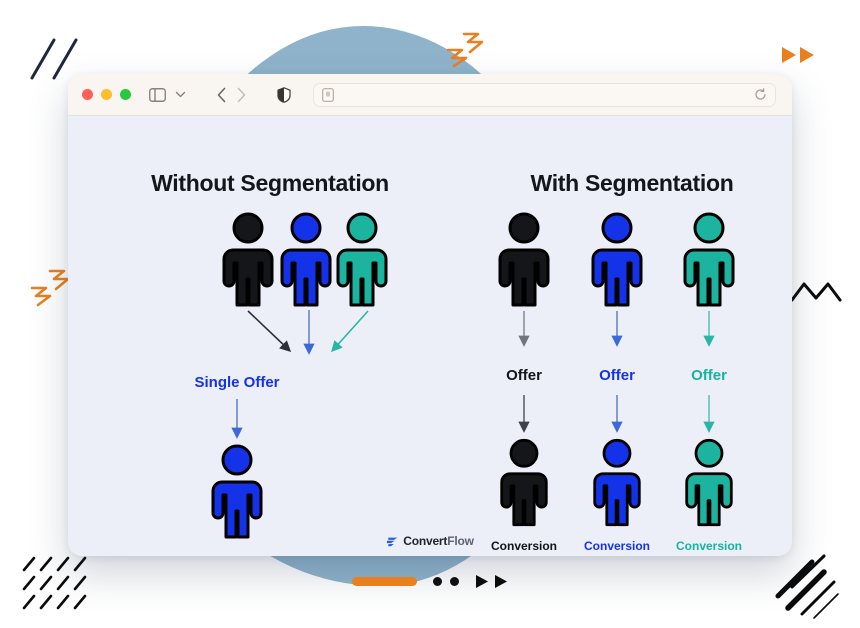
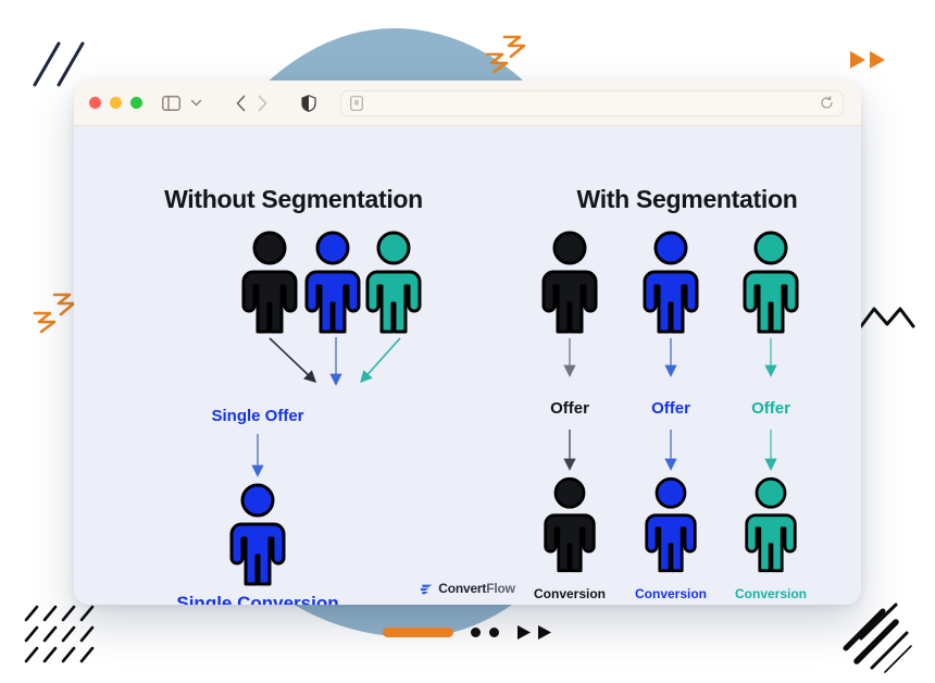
  Without Segmentation
  Single Offer
+ Single Conversion
  With Segmentation
  Offer
  Conversion
  Offer
  Conversion
  Offer
  Conversion
  ConvertFlow
